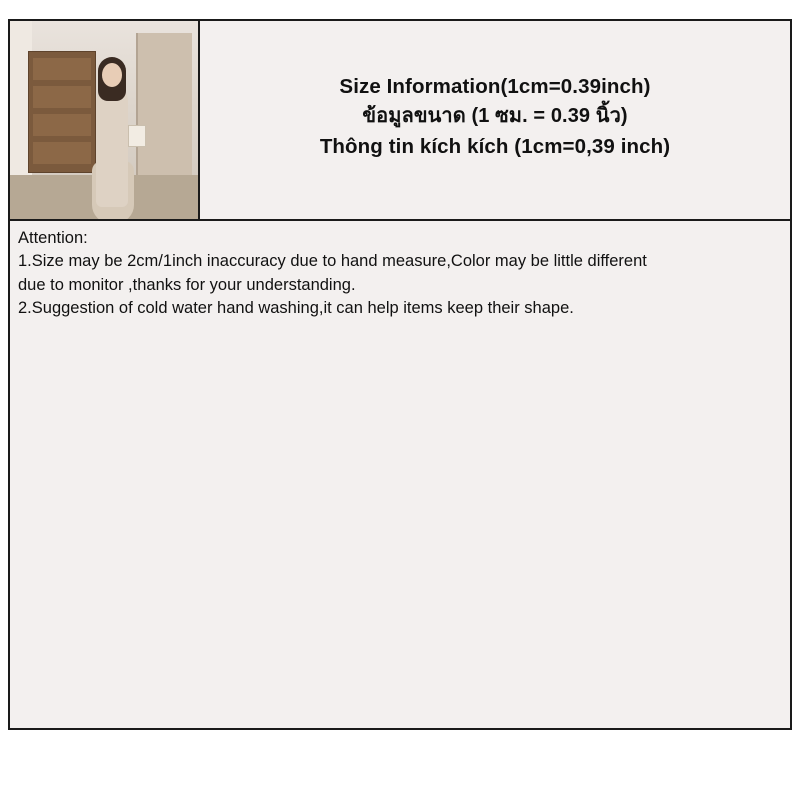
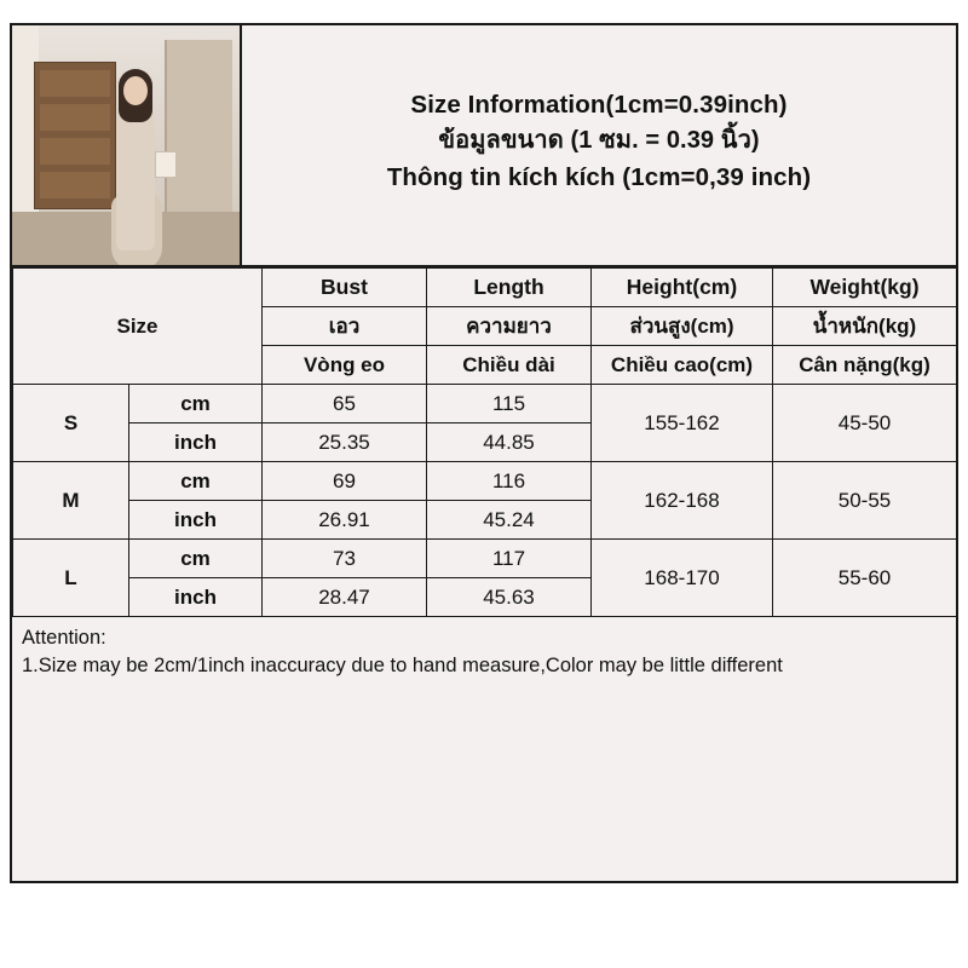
  Size Information(1cm=0.39inch)
  ข้อมูลขนาด (1 ซม. = 0.39 นิ้ว)
  Thông tin kích kích (1cm=0,39 inch)
+ Size	Bust	Length	Height(cm)	Weight(kg)
+ เอว	ความยาว	ส่วนสูง(cm)	น้ำหนัก(kg)
+ Vòng eo	Chiều dài	Chiều cao(cm)	Cân nặng(kg)
+ S	cm	65	115	155-162	45-50
+ inch	25.35	44.85
+ M	cm	69	116	162-168	50-55
+ inch	26.91	45.24
+ L	cm	73	117	168-170	55-60
+ inch	28.47	45.63
  Attention:
  1.Size may be 2cm/1inch inaccuracy due to hand measure,Color may be little different
- due to monitor ,thanks for your understanding.
- 2.Suggestion of cold water hand washing,it can help items keep their shape.
